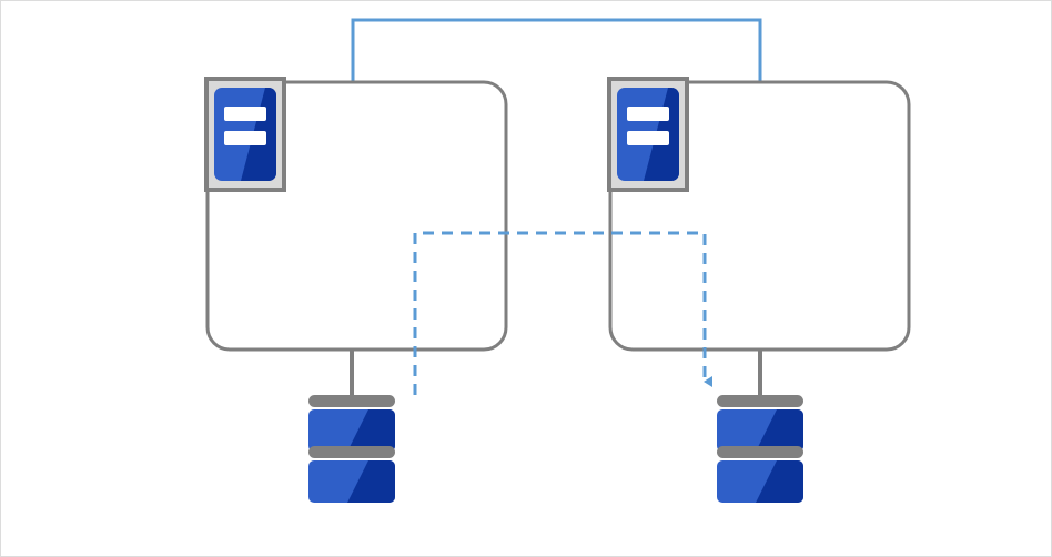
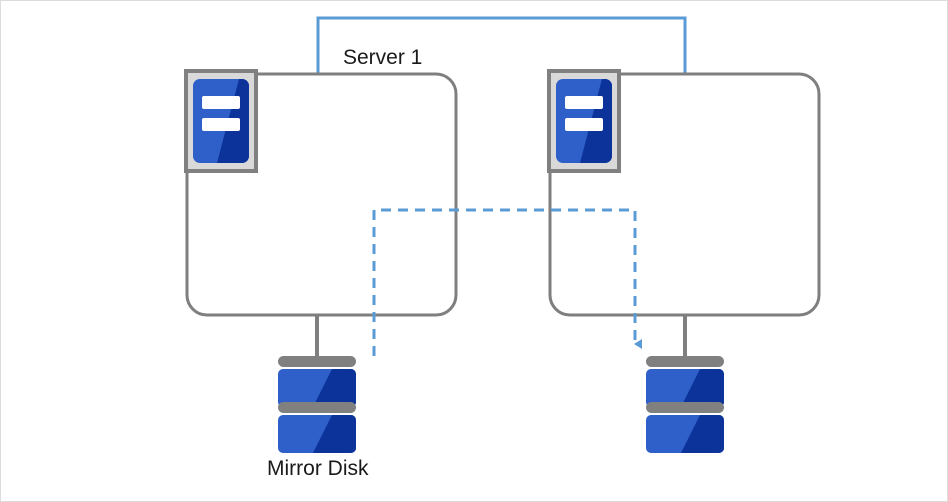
+ Server 1
+ Mirror Disk
